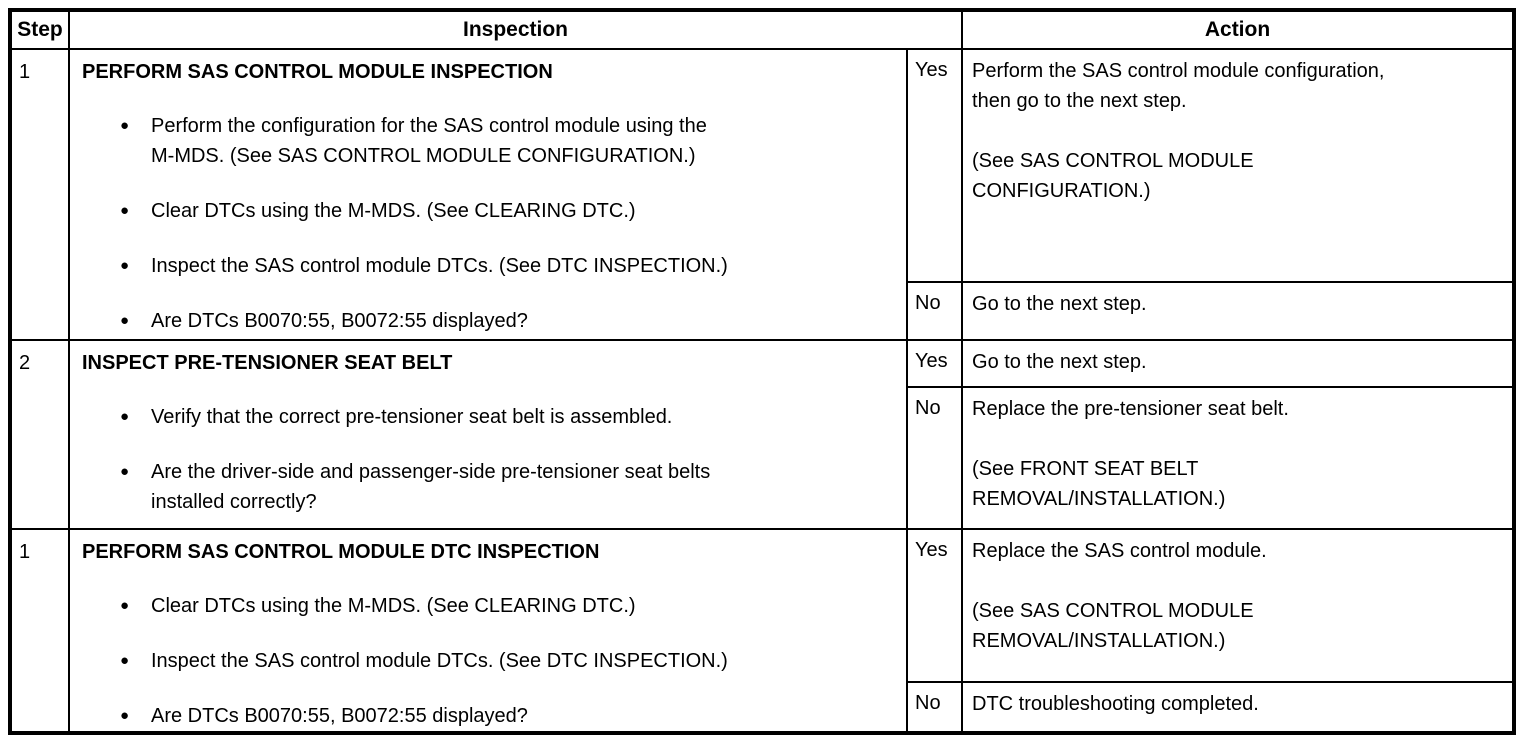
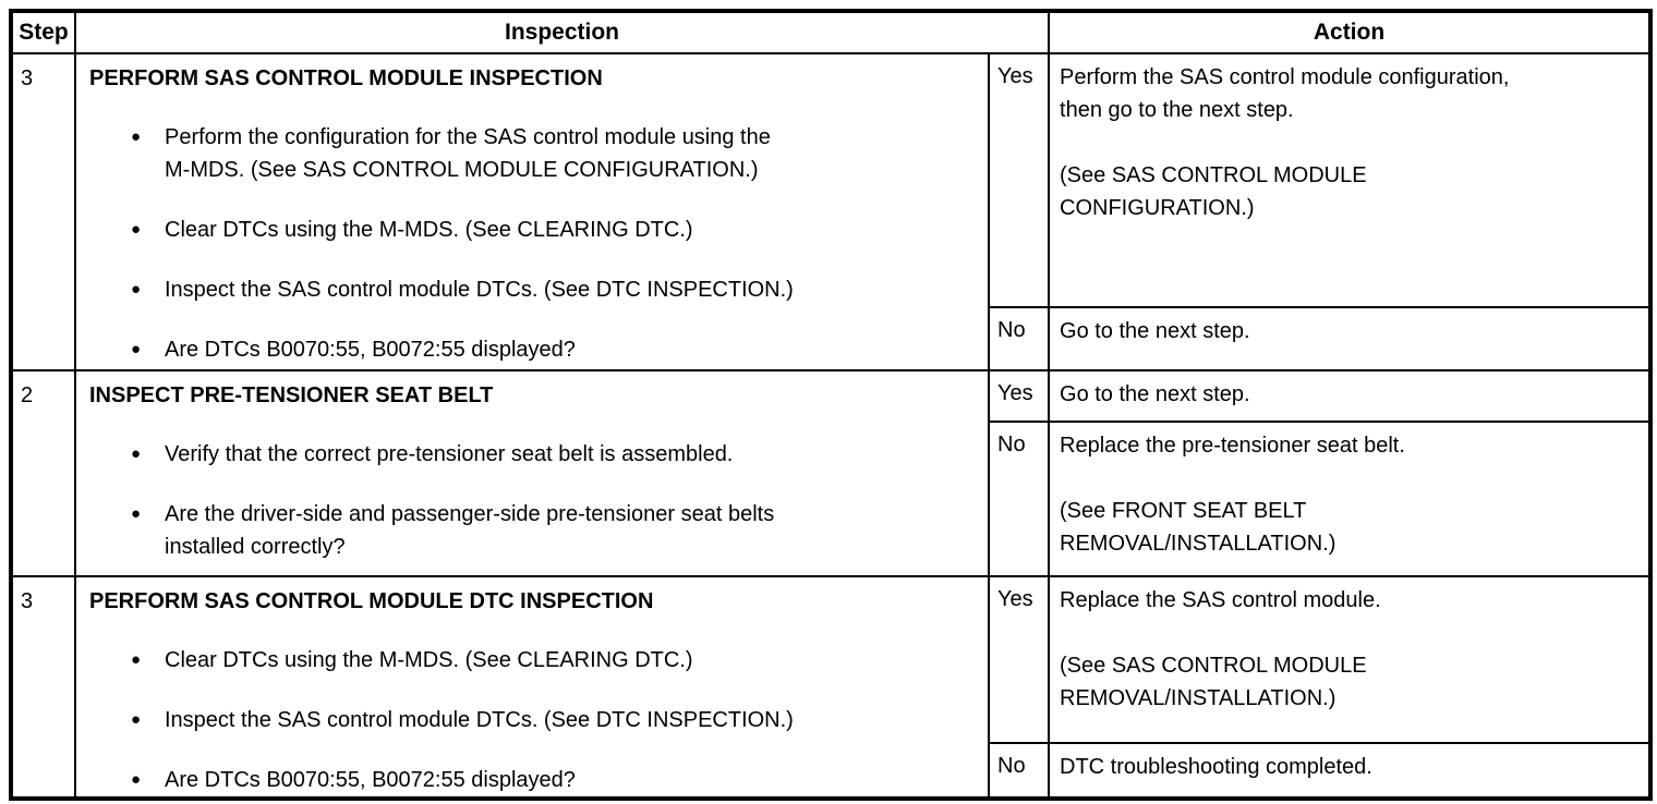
  Step	Inspection	Action
- 1	PERFORM SAS CONTROL MODULE INSPECTION ● Perform the configuration for the SAS control module using the M-MDS. (See SAS CONTROL MODULE CONFIGURATION.) ● Clear DTCs using the M-MDS. (See CLEARING DTC.) ● Inspect the SAS control module DTCs. (See DTC INSPECTION.) ● Are DTCs B0070:55, B0072:55 displayed?	Yes	Perform the SAS control module configuration, then go to the next step. (See SAS CONTROL MODULE CONFIGURATION.)
+ 3	PERFORM SAS CONTROL MODULE INSPECTION ● Perform the configuration for the SAS control module using the M-MDS. (See SAS CONTROL MODULE CONFIGURATION.) ● Clear DTCs using the M-MDS. (See CLEARING DTC.) ● Inspect the SAS control module DTCs. (See DTC INSPECTION.) ● Are DTCs B0070:55, B0072:55 displayed?	Yes	Perform the SAS control module configuration, then go to the next step. (See SAS CONTROL MODULE CONFIGURATION.)
  No	Go to the next step.
  2	INSPECT PRE-TENSIONER SEAT BELT ● Verify that the correct pre-tensioner seat belt is assembled. ● Are the driver-side and passenger-side pre-tensioner seat belts installed correctly?	Yes	Go to the next step.
  No	Replace the pre-tensioner seat belt. (See FRONT SEAT BELT REMOVAL/INSTALLATION.)
- 1	PERFORM SAS CONTROL MODULE DTC INSPECTION ● Clear DTCs using the M-MDS. (See CLEARING DTC.) ● Inspect the SAS control module DTCs. (See DTC INSPECTION.) ● Are DTCs B0070:55, B0072:55 displayed?	Yes	Replace the SAS control module. (See SAS CONTROL MODULE REMOVAL/INSTALLATION.)
+ 3	PERFORM SAS CONTROL MODULE DTC INSPECTION ● Clear DTCs using the M-MDS. (See CLEARING DTC.) ● Inspect the SAS control module DTCs. (See DTC INSPECTION.) ● Are DTCs B0070:55, B0072:55 displayed?	Yes	Replace the SAS control module. (See SAS CONTROL MODULE REMOVAL/INSTALLATION.)
  No	DTC troubleshooting completed.
